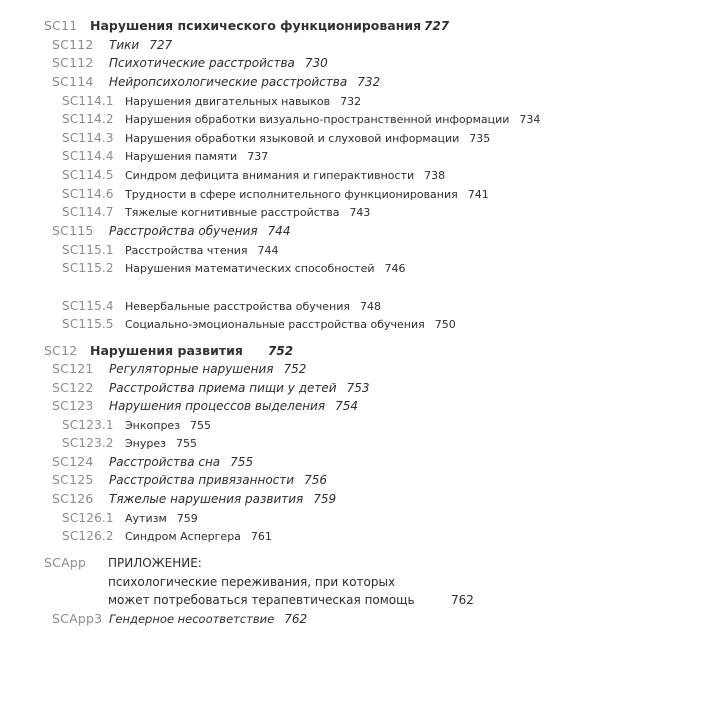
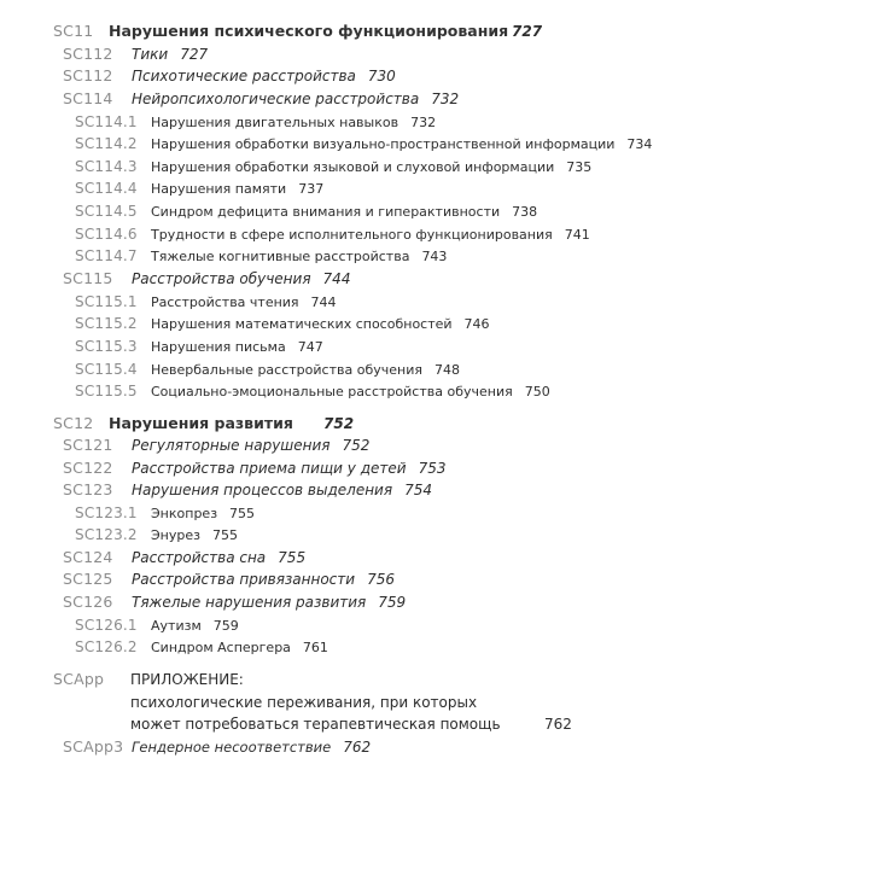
  SC11 Нарушения психического функционирования
  727
  SC112 Тики 727
  SC112 Психотические расстройства 730
  SC114 Нейропсихологические расстройства 732
  SC114.1 Нарушения двигательных навыков 732
  SC114.2 Нарушения обработки визуально-пространственной информации 734
  SC114.3 Нарушения обработки языковой и слуховой информации 735
  SC114.4 Нарушения памяти 737
  SC114.5 Синдром дефицита внимания и гиперактивности 738
  SC114.6 Трудности в сфере исполнительного функционирования 741
  SC114.7 Тяжелые когнитивные расстройства 743
  SC115 Расстройства обучения 744
  SC115.1 Расстройства чтения 744
  SC115.2 Нарушения математических способностей 746
+ SC115.3 Нарушения письма 747
  SC115.4 Невербальные расстройства обучения 748
  SC115.5 Социально-эмоциональные расстройства обучения 750
  SC12 Нарушения развития
  752
  SC121 Регуляторные нарушения 752
  SC122 Расстройства приема пищи у детей 753
  SC123 Нарушения процессов выделения 754
  SC123.1 Энкопрез 755
  SC123.2 Энурез 755
  SC124 Расстройства сна 755
  SC125 Расстройства привязанности 756
  SC126 Тяжелые нарушения развития 759
  SC126.1 Аутизм 759
  SC126.2 Синдром Аспергера 761
  SCApp ПРИЛОЖЕНИЕ:
  психологические переживания, при которых
  может потребоваться терапевтическая помощь
  762
  SCApp3 Гендерное несоответствие 762
